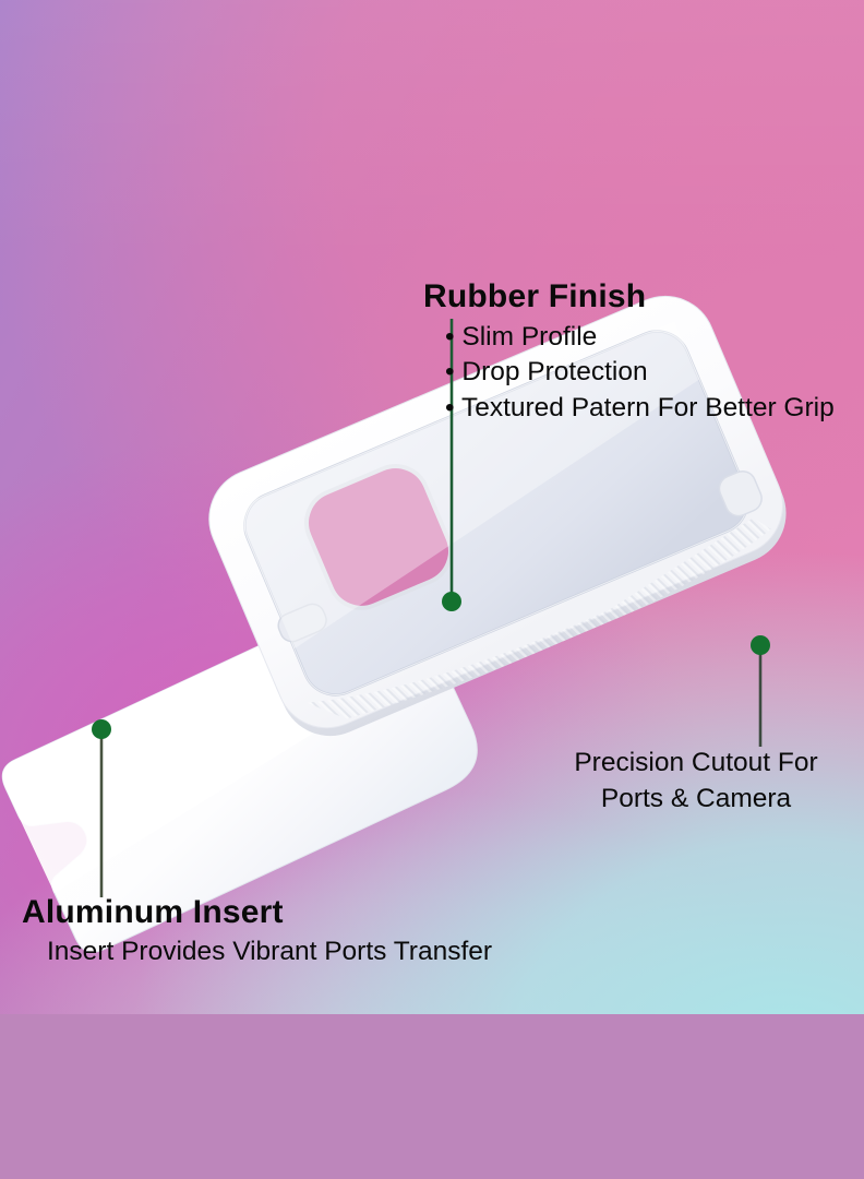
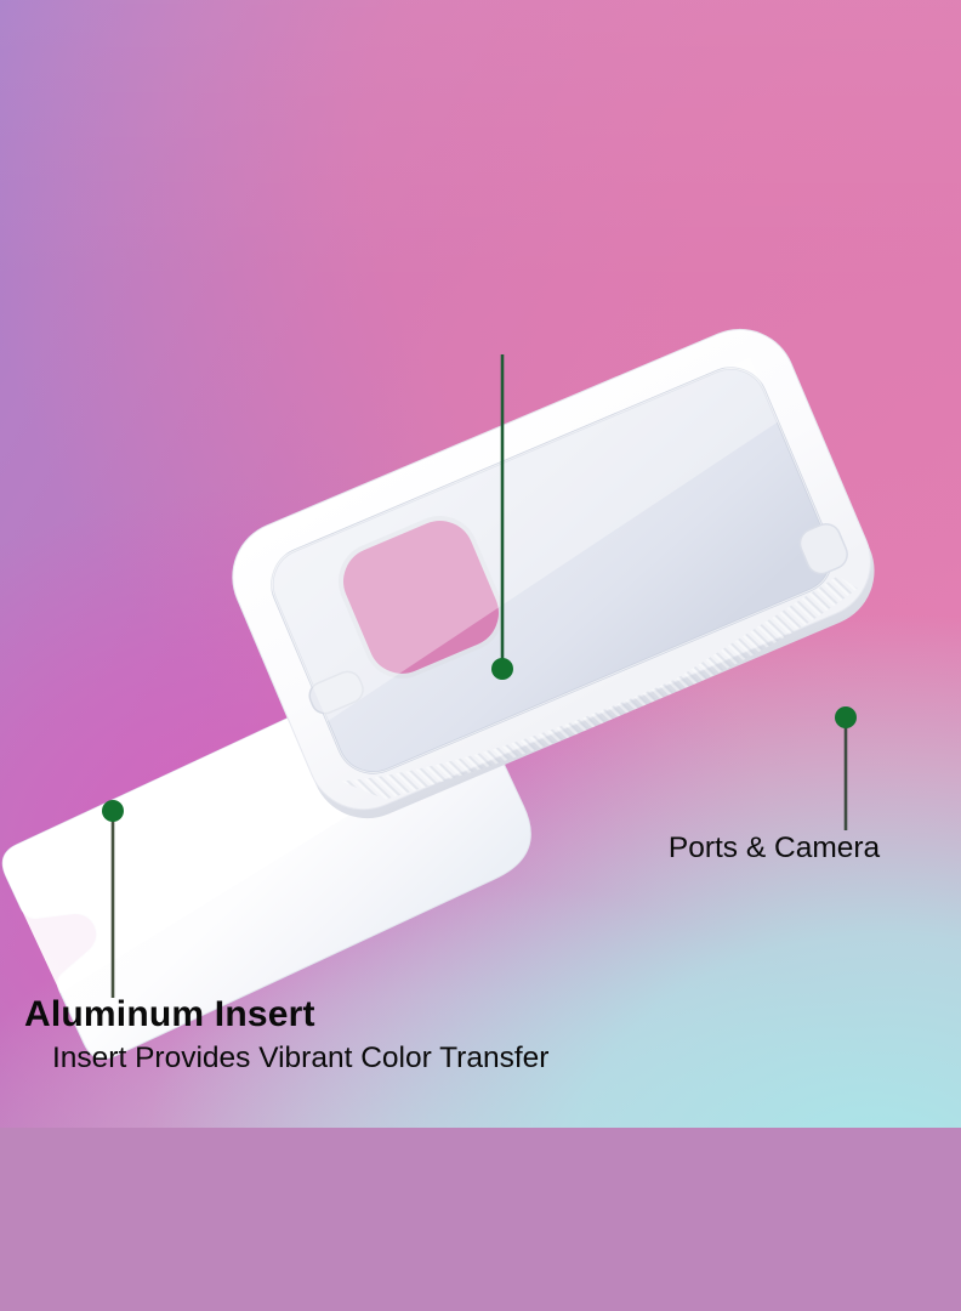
- Rubber Finish
- • Slim Profile
- • Drop Protection
- • Textured Patern For Better Grip
- Precision Cutout For
  Ports & Camera
  Aluminum Insert
- Insert Provides Vibrant Ports Transfer
+ Insert Provides Vibrant Color Transfer
